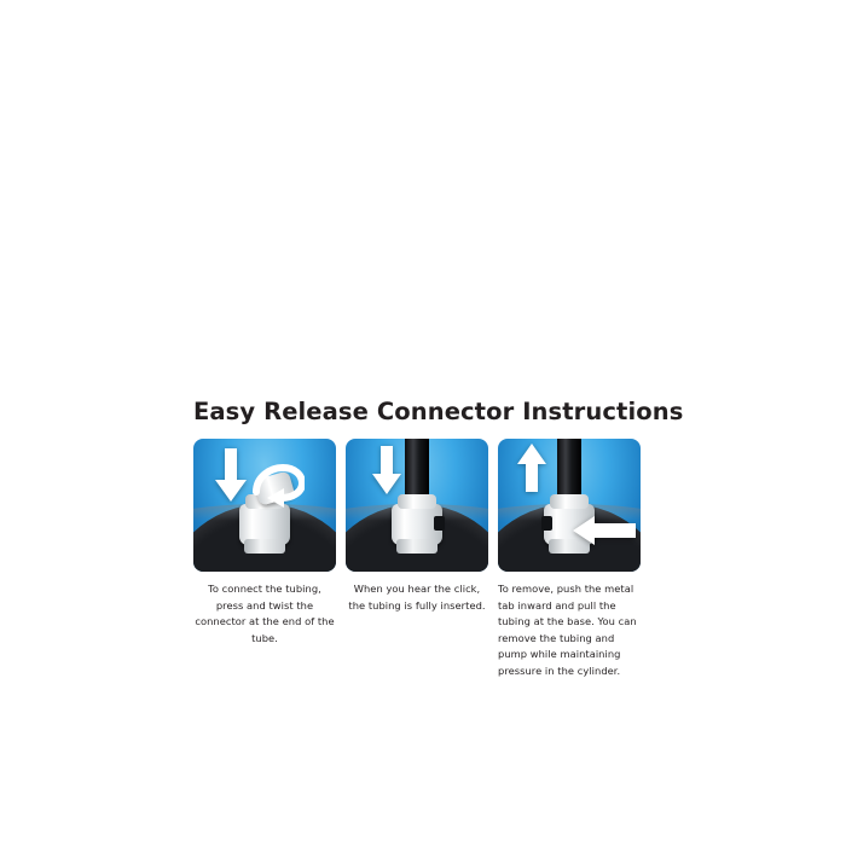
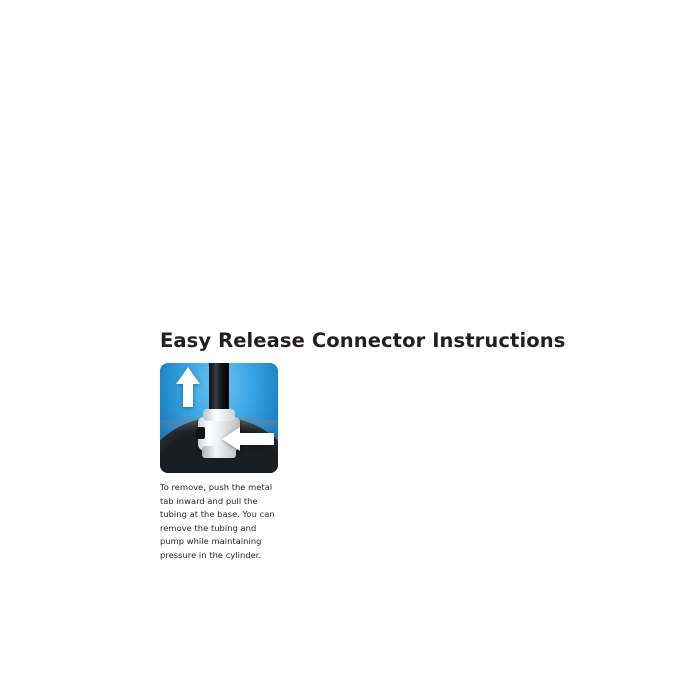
  Easy Release Connector Instructions
- To connect the tubing, press and twist the connector at the end of the tube.
- When you hear the click, the tubing is fully inserted.
  To remove, push the metal tab inward and pull the tubing at the base. You can remove the tubing and pump while maintaining pressure in the cylinder.
